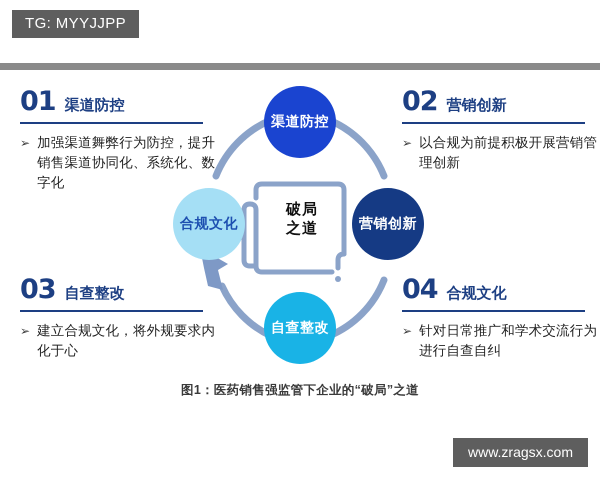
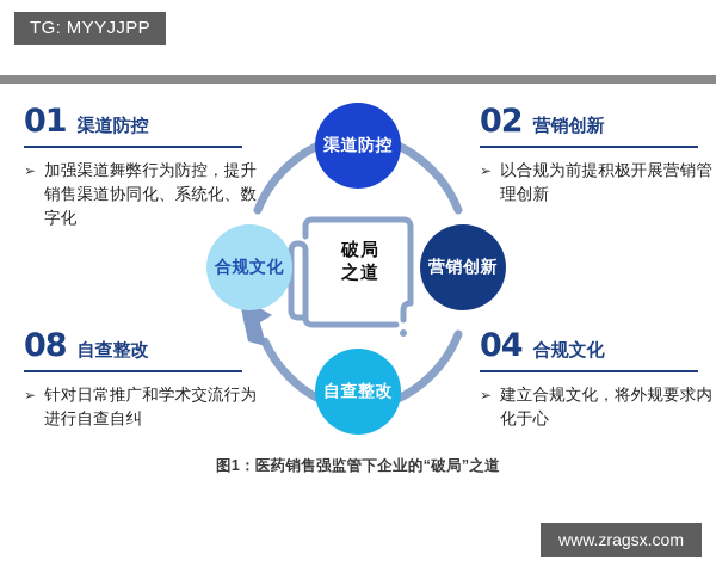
  TG: MYYJJPP
  01
  渠道防控
  ➢
  加强渠道舞弊行为防控，提升销售渠道协同化、系统化、数字化
  02
  营销创新
  ➢
  以合规为前提积极开展营销管理创新
- 03
+ 08
  自查整改
  ➢
- 建立合规文化，将外规要求内化于心
+ 针对日常推广和学术交流行为进行自查自纠
  04
  合规文化
  ➢
- 针对日常推广和学术交流行为进行自查自纠
+ 建立合规文化，将外规要求内化于心
  渠道防控
  营销创新
  自查整改
  合规文化
  破局
  之道
  图1：医药销售强监管下企业的“破局”之道
  www.zragsx.com
